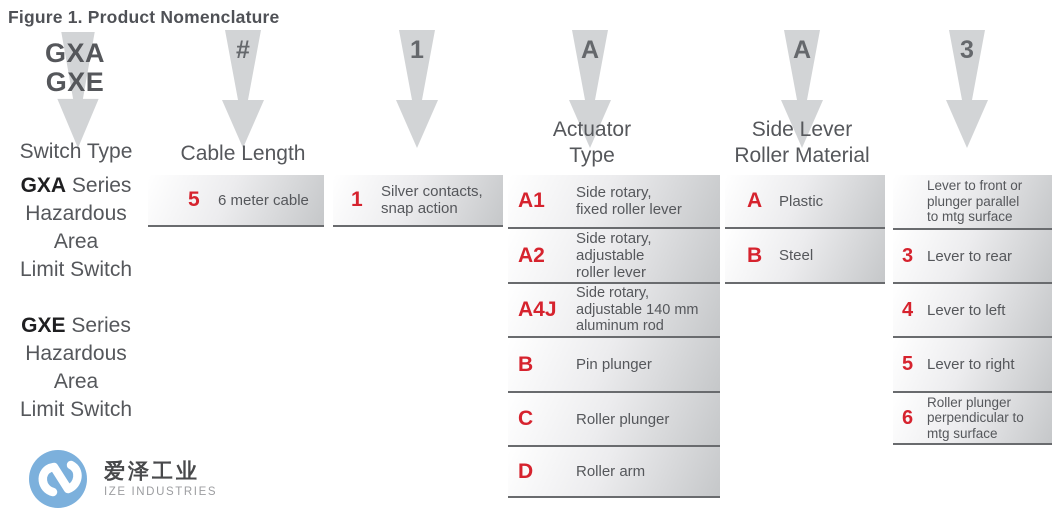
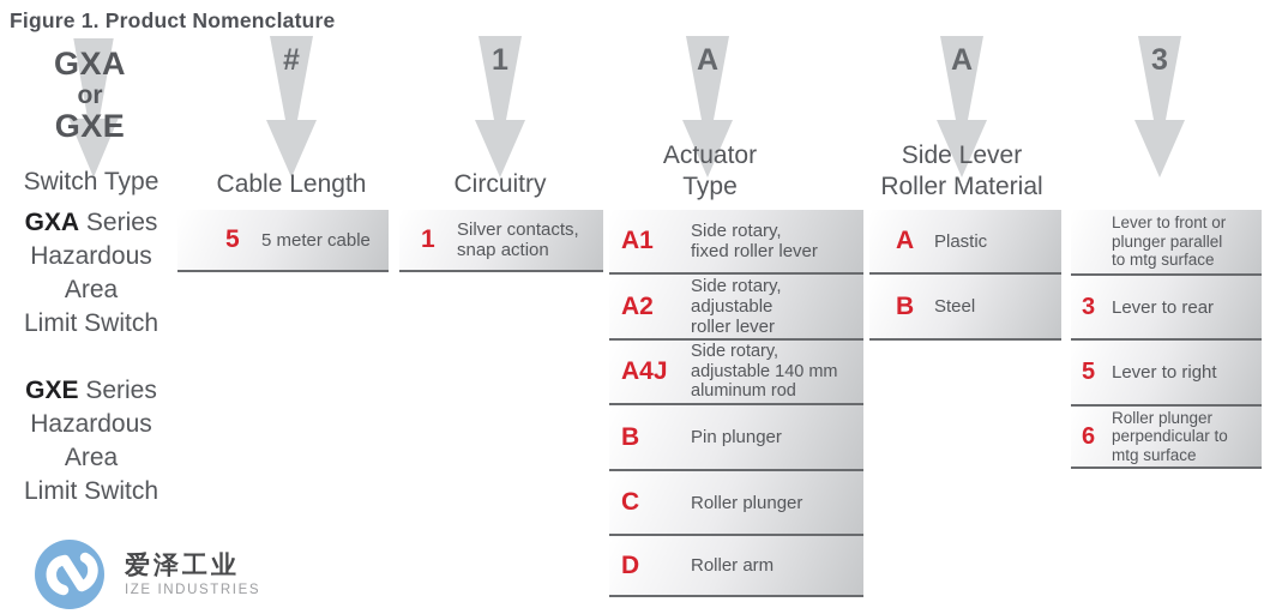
  Figure 1. Product Nomenclature
  GXA
+ or
  GXE
  Switch Type
  GXA Series
  Hazardous
  Area
  Limit Switch
  GXE Series
  Hazardous
  Area
  Limit Switch
  #
  Cable Length
  5
- 6 meter cable
+ 5 meter cable
  1
+ Circuitry
  1
  Silver contacts,
  snap action
  A
  Actuator
  Type
  A1
  Side rotary,
  fixed roller lever
  A2
  Side rotary,
  adjustable
  roller lever
  A4J
  Side rotary,
  adjustable 140 mm
  aluminum rod
  B
  Pin plunger
  C
  Roller plunger
  D
  Roller arm
  A
  Side Lever
  Roller Material
  A
  Plastic
  B
  Steel
  3
  Lever to front or
  plunger parallel
  to mtg surface
  3
  Lever to rear
- 4
- Lever to left
  5
  Lever to right
  6
  Roller plunger
  perpendicular to
  mtg surface
  爱泽工业
  IZE INDUSTRIES
